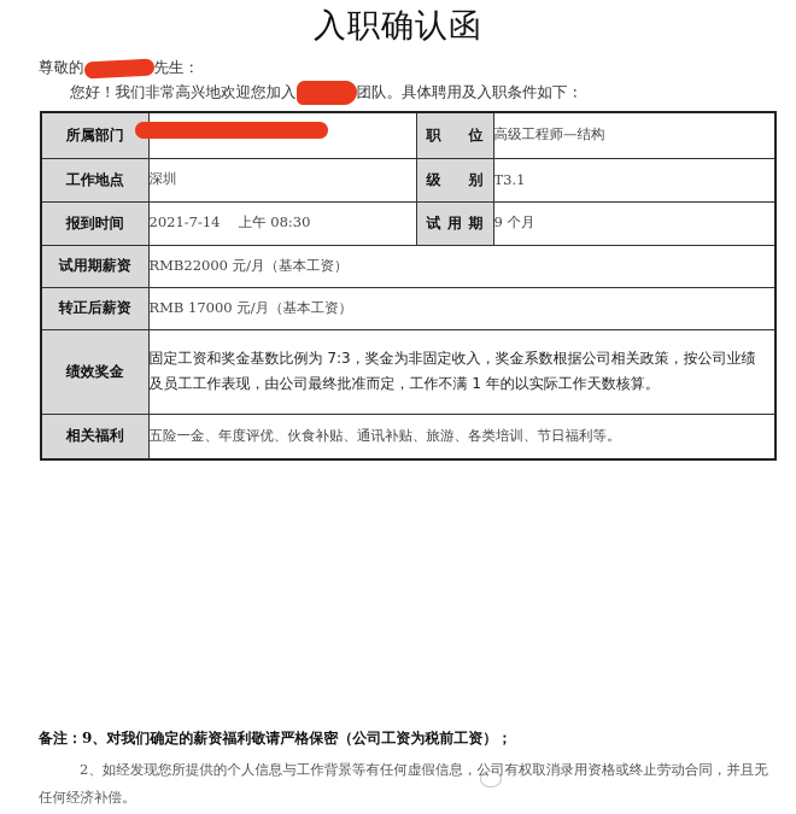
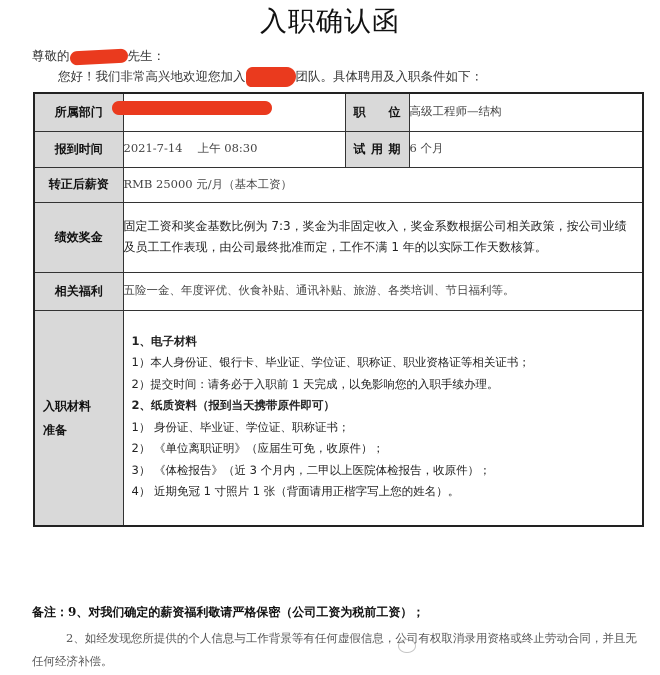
  入职确认函
  尊敬的 先生：
  您好！我们非常高兴地欢迎您加入 团队。具体聘用及入职条件如下：
  所属部门		职 位	高级工程师—结构
- 工作地点	深圳	级 别	T3.1
- 报到时间	2021-7-14 上午 08:30	试用期	9 个月
+ 报到时间	2021-7-14 上午 08:30	试用期	6 个月
- 试用期薪资	RMB22000 元/月（基本工资）
- 转正后薪资	RMB 17000 元/月（基本工资）
+ 转正后薪资	RMB 25000 元/月（基本工资）
  绩效奖金	固定工资和奖金基数比例为 7:3，奖金为非固定收入，奖金系数根据公司相关政策，按公司业绩及员工工作表现，由公司最终批准而定，工作不满 1 年的以实际工作天数核算。
  相关福利	五险一金、年度评优、伙食补贴、通讯补贴、旅游、各类培训、节日福利等。
+ 入职材料 准备	1、电子材料 1）本人身份证、银行卡、毕业证、学位证、职称证、职业资格证等相关证书； 2）提交时间：请务必于入职前 1 天完成，以免影响您的入职手续办理。 2、纸质资料（报到当天携带原件即可） 1） 身份证、毕业证、学位证、职称证书； 2） 《单位离职证明》（应届生可免，收原件）； 3） 《体检报告》（近 3 个月内，二甲以上医院体检报告，收原件）； 4） 近期免冠 1 寸照片 1 张（背面请用正楷字写上您的姓名）。
  备注：9、对我们确定的薪资福利敬请严格保密（公司工资为税前工资）；
  2、如经发现您所提供的个人信息与工作背景等有任何虚假信息，公司有权取消录用资格或终止劳动合同，并且无任何经济补偿。
